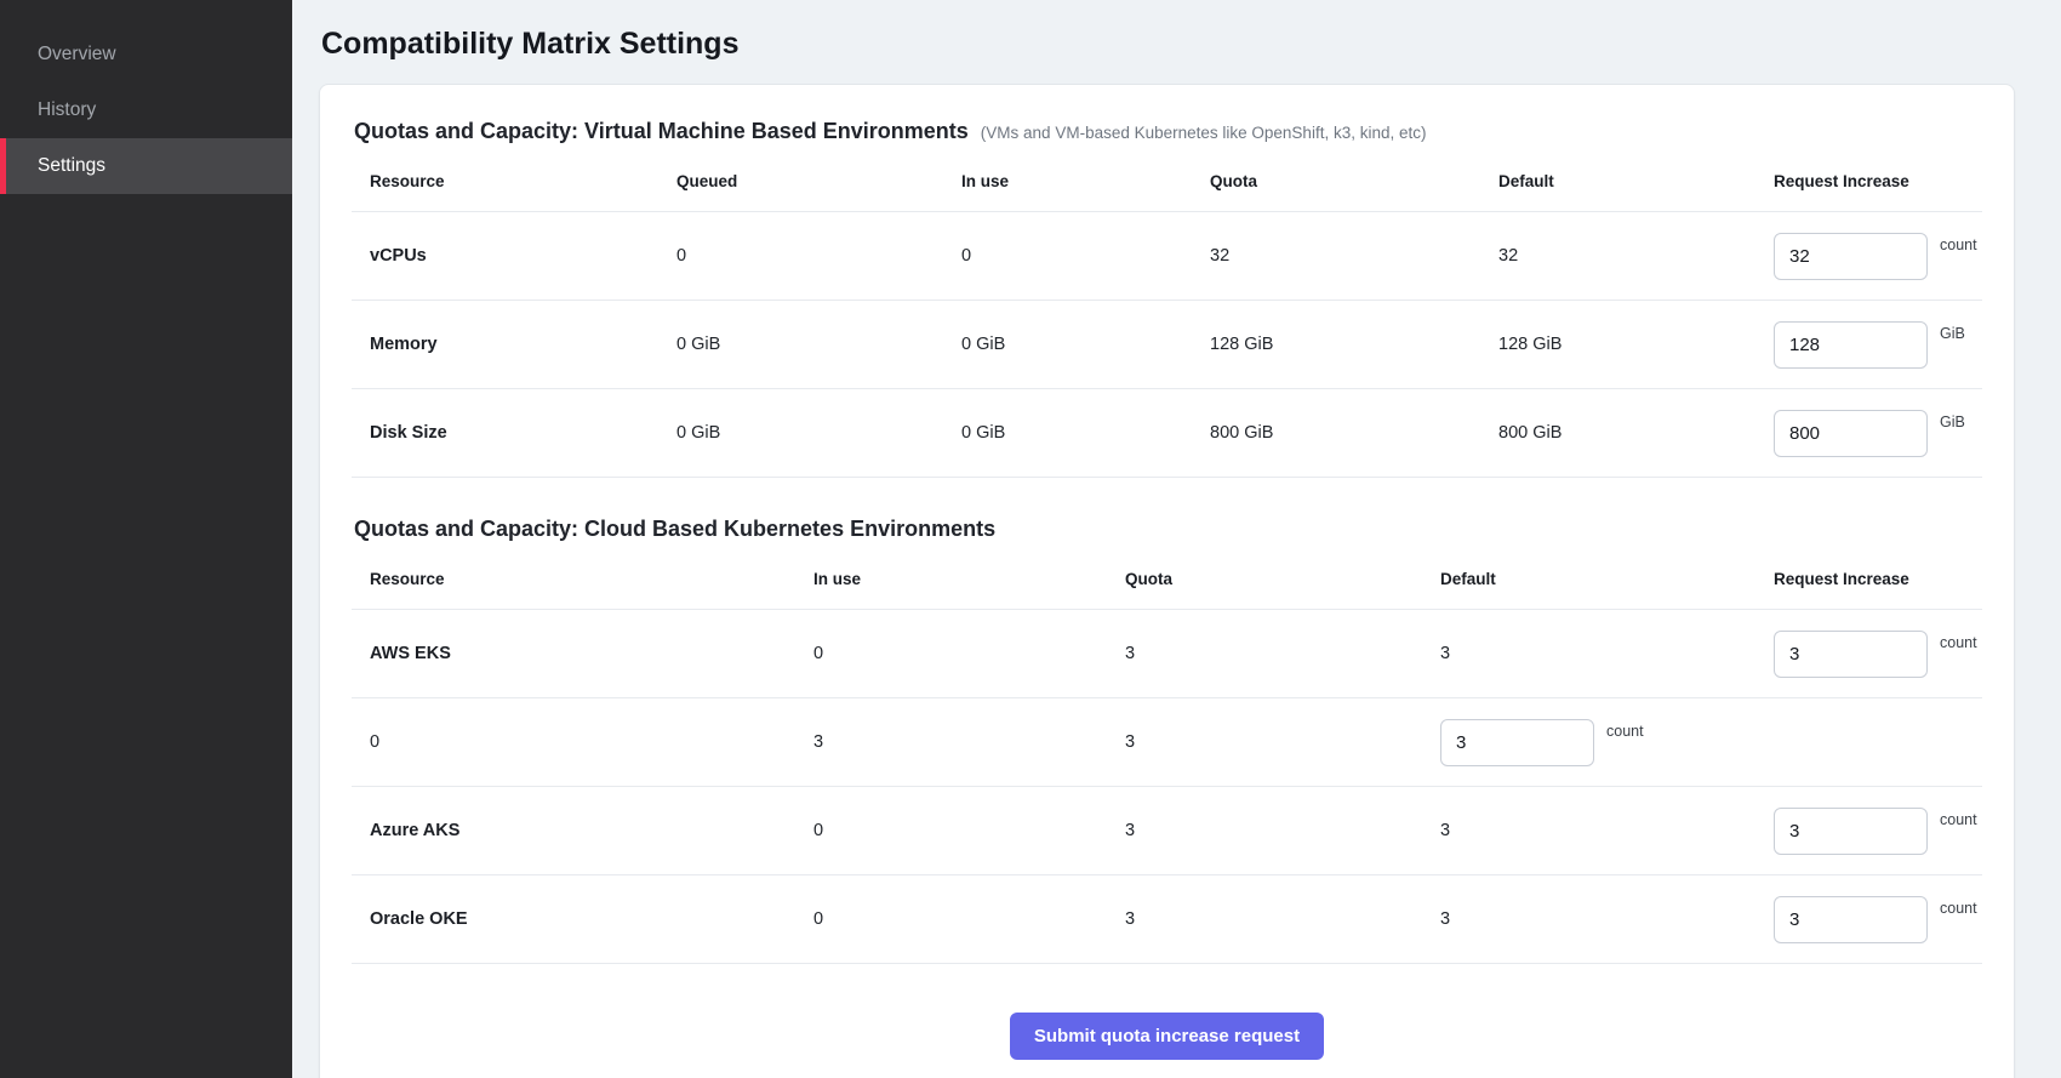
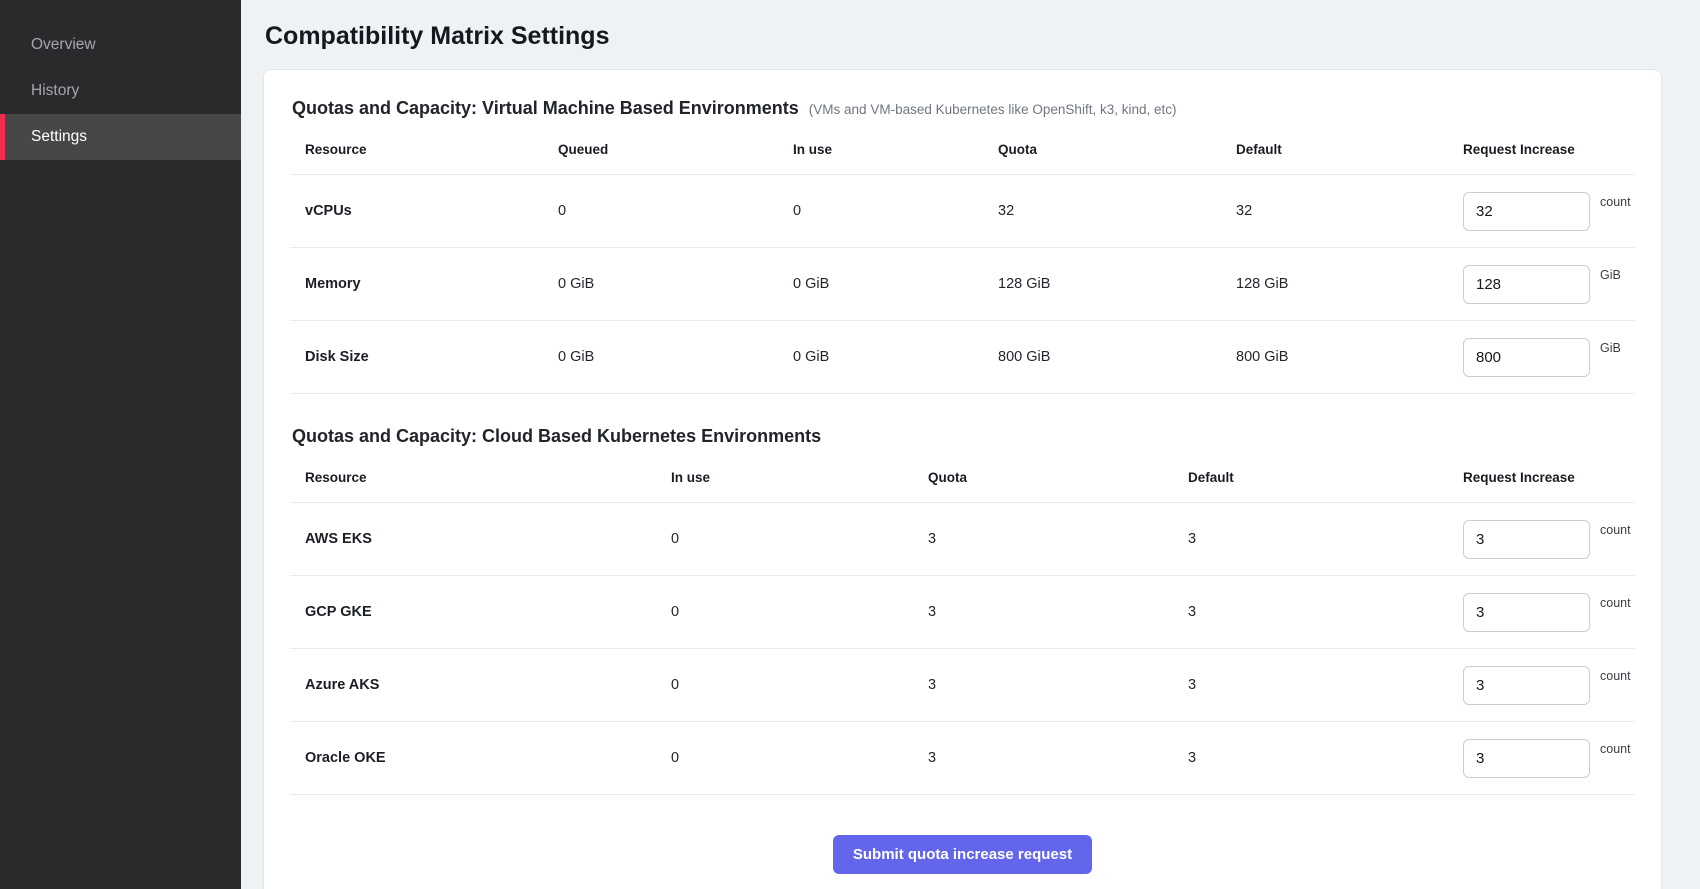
  Overview
  History
  Settings
  Compatibility Matrix Settings
  Quotas and Capacity: Virtual Machine Based Environments
  (VMs and VM-based Kubernetes like OpenShift, k3, kind, etc)
  Resource
  Queued
  In use
  Quota
  Default
  Request Increase
  vCPUs
  0
  0
  32
  32
  32
  count
  Memory
  0 GiB
  0 GiB
  128 GiB
  128 GiB
  128
  GiB
  Disk Size
  0 GiB
  0 GiB
  800 GiB
  800 GiB
  800
  GiB
  Quotas and Capacity: Cloud Based Kubernetes Environments
  Resource
  In use
  Quota
  Default
  Request Increase
  AWS EKS
  0
  3
  3
  3
  count
+ GCP GKE
  0
  3
  3
  3
  count
  Azure AKS
  0
  3
  3
  3
  count
  Oracle OKE
  0
  3
  3
  3
  count
  Submit quota increase request
